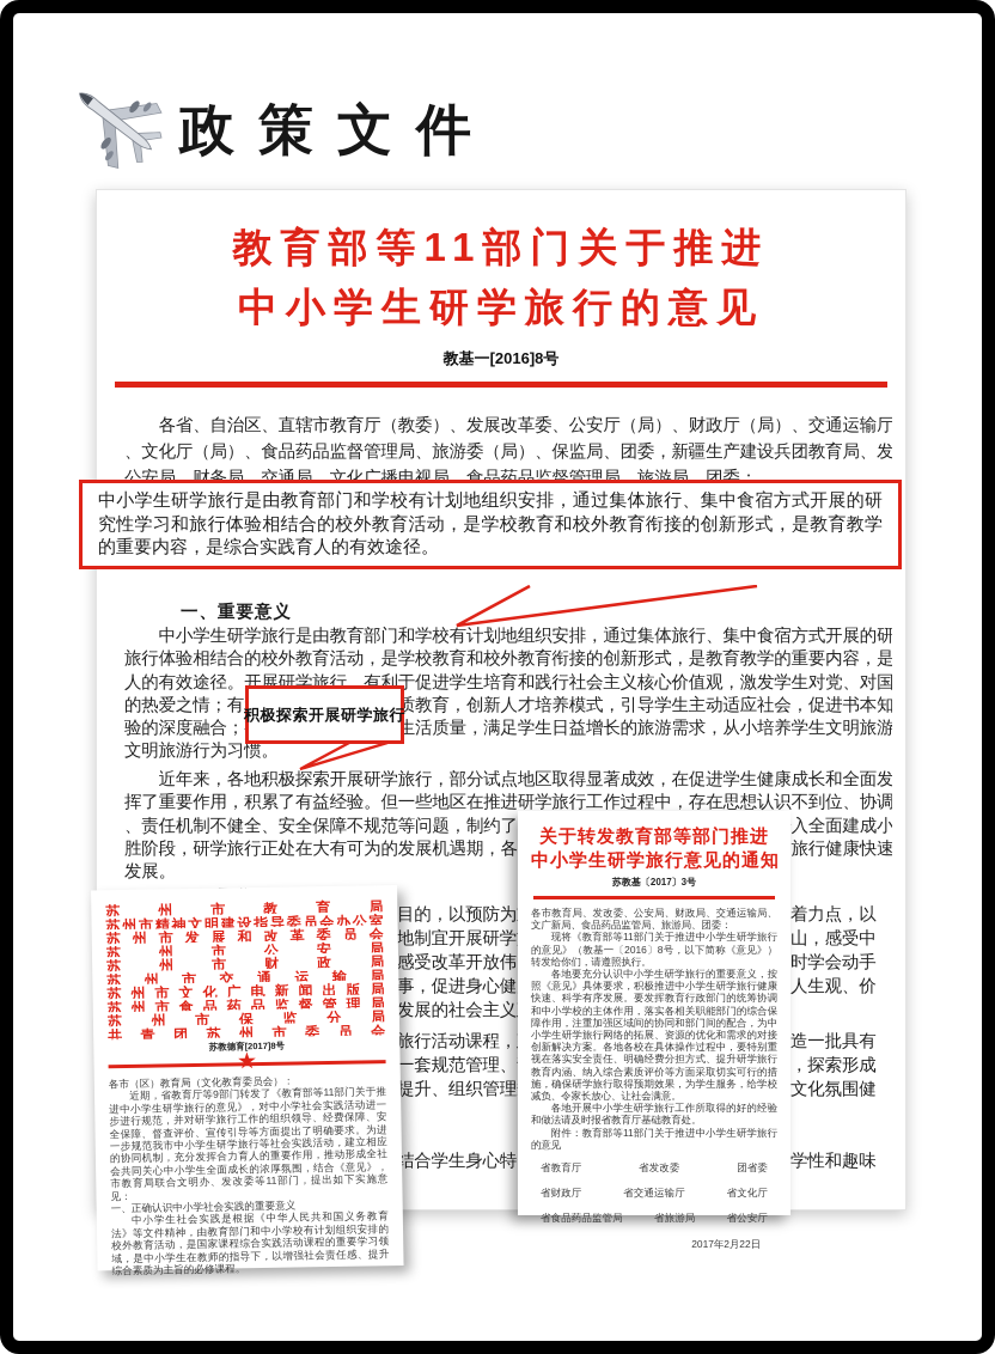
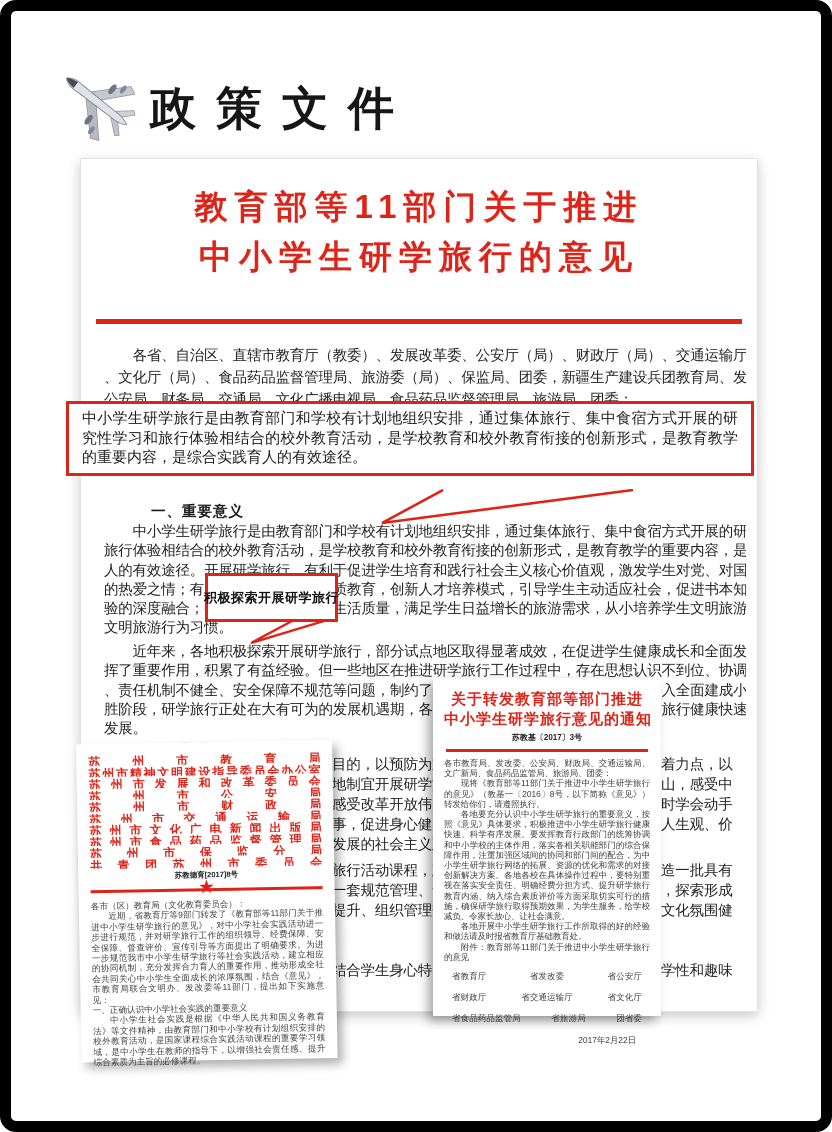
  政策文件
  教育部等11部门关于推进
  中小学生研学旅行的意见
- 教基一[2016]8号
  各省、自治区、直辖市教育厅（教委）、发展改革委、公安厅（局）、财政厅（局）、交通运输厅
  、文化厅（局）、食品药品监督管理局、旅游委（局）、保监局、团委，新疆生产建设兵团教育局、发
  公安局、财务局、交通局、文化广播电视局、食品药品监督管理局、旅游局、团委：
  一、重要意义
  中小学生研学旅行是由教育部门和学校有计划地组织安排，通过集体旅行、集中食宿方式开展的研
  旅行体验相结合的校外教育活动，是学校教育和校外教育衔接的创新形式，是教育教学的重要内容，是
  人的有效途径。开展研学旅行，有利于促进学生培育和践行社会主义核心价值观，激发学生对党、对国
  的热爱之情；有质教育，创新人才培养模式，引导学生主动适应社会，促进书本知
  验的深度融合；生活质量，满足学生日益增长的旅游需求，从小培养学生文明旅游
  文明旅游行为习惯。
  近年来，各地积极探索开展研学旅行，部分试点地区取得显著成效，在促进学生健康成长和全面发
  挥了重要作用，积累了有益经验。但一些地区在推进研学旅行工作过程中，存在思想认识不到位、协调
  发展。
  中小学生研学旅行是由教育部门和学校有计划地组织安排，通过集体旅行、集中食宿方式开展的研究性学习和旅行体验相结合的校外教育活动，是学校教育和校外教育衔接的创新形式，是教育教学的重要内容，是综合实践育人的有效途径。
  积极探索开展研学旅行
  目的，以预防为
  地制宜开展研学
  感受改革开放伟
  事，促进身心健
  发展的社会主义
  旅行活动课程，
  一套规范管理、
  提升、组织管理
  结合学生身心特
  着力点，以
  山，感受中
  时学会动手
  人生观、价
  造一批具有
  ，探索形成
  文化氛围健
  学性和趣味
  关于转发教育部等部门推进
  中小学生研学旅行意见的通知
  苏教基〔2017〕3号
  各市教育局、发改委、公安局、财政局、交通运输局、文广新局、食品药品监管局、旅游局、团委：
  现将《教育部等11部门关于推进中小学生研学旅行的意见》（教基一〔2016〕8号，以下简称《意见》）转发给你们，请遵照执行。
  各地要充分认识中小学生研学旅行的重要意义，按照《意见》具体要求，积极推进中小学生研学旅行健康快速、科学有序发展。要发挥教育行政部门的统筹协调和中小学校的主体作用，落实各相关职能部门的综合保障作用，注重加强区域间的协同和部门间的配合，为中小学生研学旅行网络的拓展、资源的优化和需求的对接创新解决方案。各地各校在具体操作过程中，要特别重视在落实安全责任、明确经费分担方式、提升研学旅行教育内涵、纳入综合素质评价等方面采取切实可行的措施，确保研学旅行取得预期效果，为学生服务，给学校减负、令家长放心、让社会满意。
  各地开展中小学生研学旅行工作所取得的好的经验和做法请及时报省教育厅基础教育处。
  附件：教育部等11部门关于推进中小学生研学旅行的意见
  省教育厅
  省发改委
- 团省委
+ 省公安厅
  省财政厅
  省交通运输厅
  省文化厅
  省食品药品监管局
  省旅游局
- 省公安厅
+ 团省委
  2017年2月22日
  苏州市教育局
  苏州市精神文明建设指导委员会办公室
  苏州市发展和改革委员会
  苏州市公安局
  苏州市财政局
  苏州市交通运输局
  苏州市文化广电新闻出版局
  苏州市食品药品监督管理局
  苏州市保监分局
  共青团苏州市委员会
  苏教德育[2017]8号
  ★
  各市（区）教育局（文化教育委员会）：
  近期，省教育厅等9部门转发了《教育部等11部门关于推进中小学生研学旅行的意见》，对中小学社会实践活动进一步进行规范，并对研学旅行工作的组织领导、经费保障、安全保障、督查评价、宣传引导等方面提出了明确要求。为进一步规范我市中小学生研学旅行等社会实践活动，建立相应的协同机制，充分发挥合力育人的重要作用，推动形成全社会共同关心中小学生全面成长的浓厚氛围，结合《意见》，市教育局联合文明办、发改委等11部门，提出如下实施意见：
  一、正确认识中小学社会实践的重要意义
  中小学生社会实践是根据《中华人民共和国义务教育法》等文件精神，由教育部门和中小学校有计划组织安排的校外教育活动，是国家课程综合实践活动课程的重要学习领域，是中小学生在教师的指导下，以增强社会责任感、提升综合素质为主旨的必修课程。
